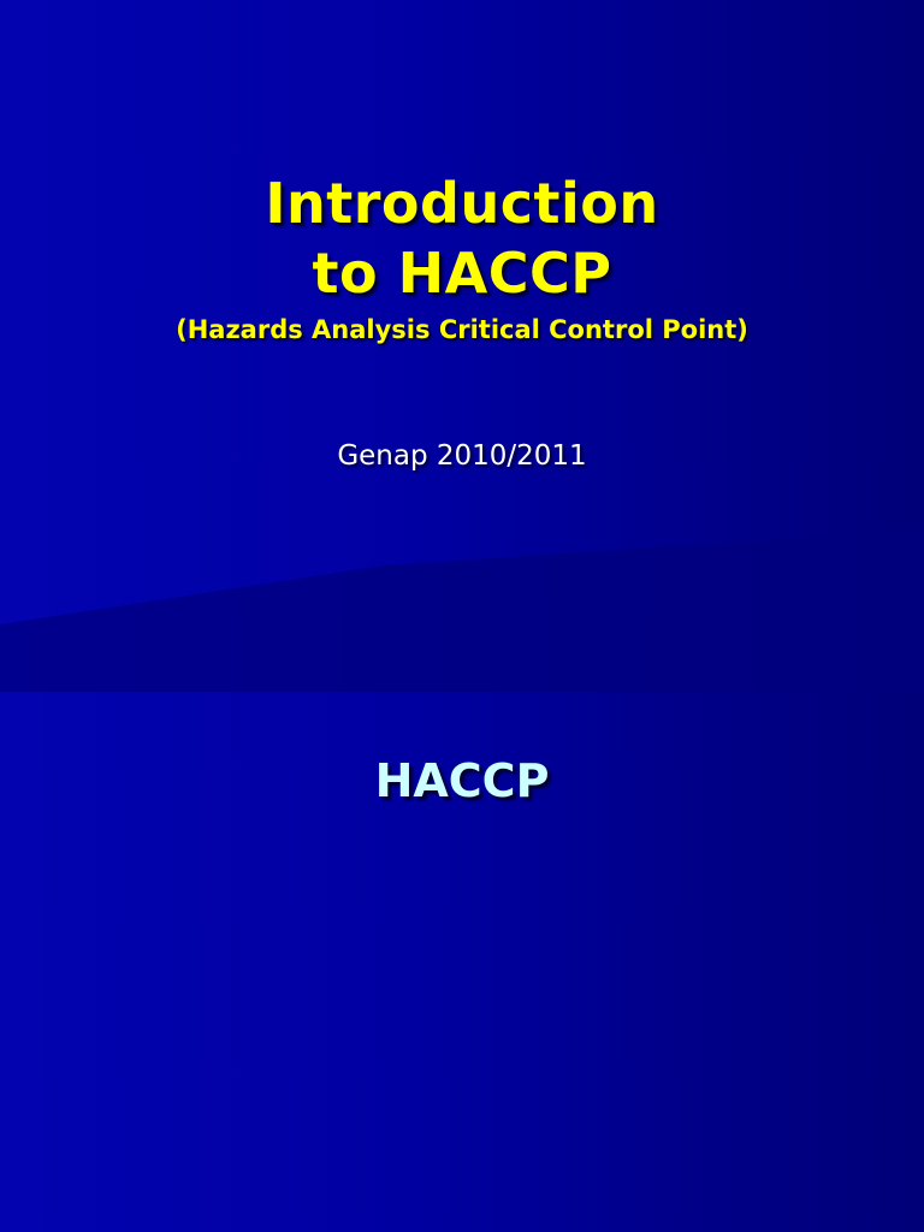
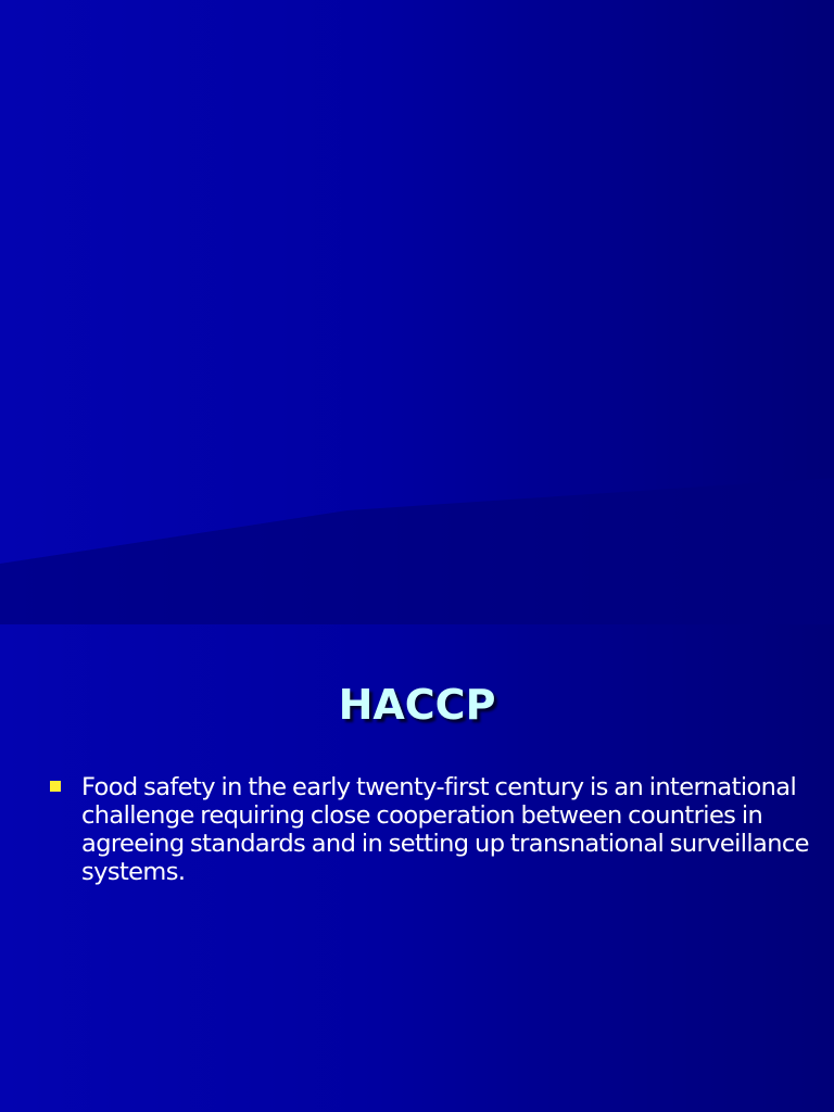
- Introduction
- to HACCP
- (Hazards Analysis Critical Control Point)
- Genap 2010/2011
  HACCP
+ Food safety in the early twenty-first century is an international challenge requiring close cooperation between countries in agreeing standards and in setting up transnational surveillance systems.
